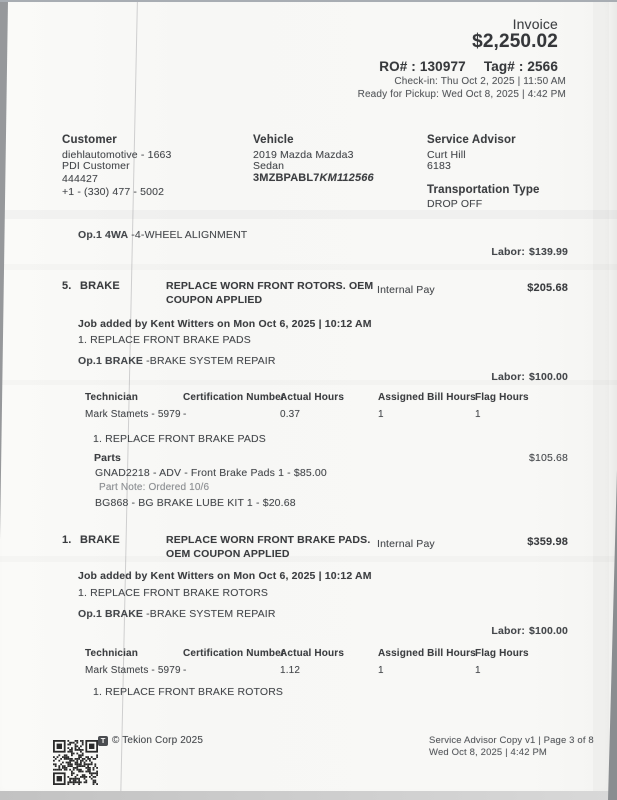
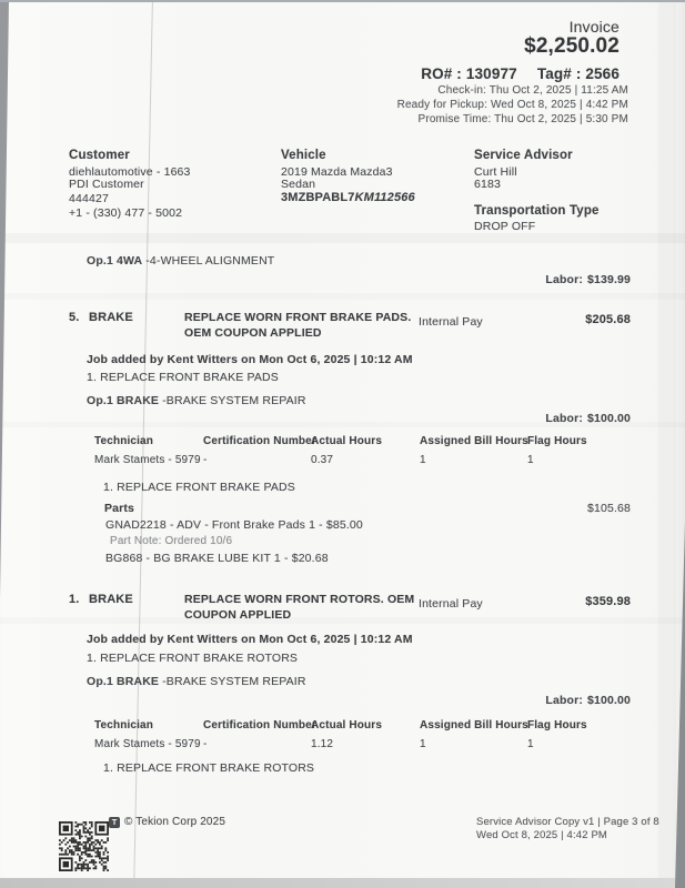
  Invoice
  $2,250.02
  RO# : 130977 Tag# : 2566
- Check-in: Thu Oct 2, 2025 | 11:50 AM
+ Check-in: Thu Oct 2, 2025 | 11:25 AM
  Ready for Pickup: Wed Oct 8, 2025 | 4:42 PM
+ Promise Time: Thu Oct 2, 2025 | 5:30 PM
  Customer
  diehlautomotive - 1663
  PDI Customer
  444427
  +1 - (330) 477 - 5002
  Vehicle
  2019 Mazda Mazda3
  Sedan
  3MZBPABL7KM112566
  Service Advisor
  Curt Hill
  6183
  Transportation Type
  DROP OFF
  Op.1 4WA -4-WHEEL ALIGNMENT
  Labor: $139.99
  5.
  BRAKE
- REPLACE WORN FRONT ROTORS. OEM COUPON APPLIED
+ REPLACE WORN FRONT BRAKE PADS. OEM COUPON APPLIED
  Internal Pay
  $205.68
  Job added by Kent Witters on Mon Oct 6, 2025 | 10:12 AM
  1. REPLACE FRONT BRAKE PADS
  Op.1 BRAKE -BRAKE SYSTEM REPAIR
  Labor: $100.00
  Technician
  Certification Number
  Actual Hours
  Assigned Bill Hours
  Flag Hours
  Mark Stamets - 5979
  -
  0.37
  1
  1
  1. REPLACE FRONT BRAKE PADS
  Parts
  $105.68
  GNAD2218 - ADV - Front Brake Pads 1 - $85.00
  Part Note: Ordered 10/6
  BG868 - BG BRAKE LUBE KIT 1 - $20.68
  1.
  BRAKE
- REPLACE WORN FRONT BRAKE PADS. OEM COUPON APPLIED
+ REPLACE WORN FRONT ROTORS. OEM COUPON APPLIED
  Internal Pay
  $359.98
  Job added by Kent Witters on Mon Oct 6, 2025 | 10:12 AM
  1. REPLACE FRONT BRAKE ROTORS
  Op.1 BRAKE -BRAKE SYSTEM REPAIR
  Labor: $100.00
  Technician
  Certification Number
  Actual Hours
  Assigned Bill Hours
  Flag Hours
  Mark Stamets - 5979
  -
  1.12
  1
  1
  1. REPLACE FRONT BRAKE ROTORS
  T
  © Tekion Corp 2025
  Service Advisor Copy v1 | Page 3 of 8
  Wed Oct 8, 2025 | 4:42 PM
